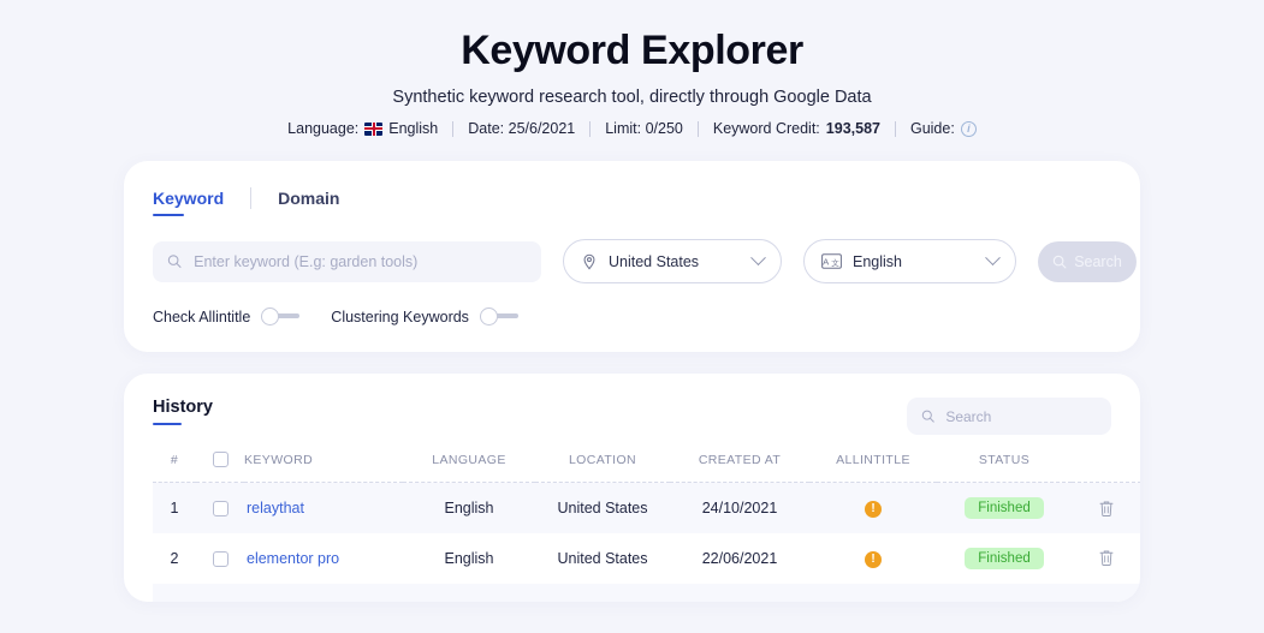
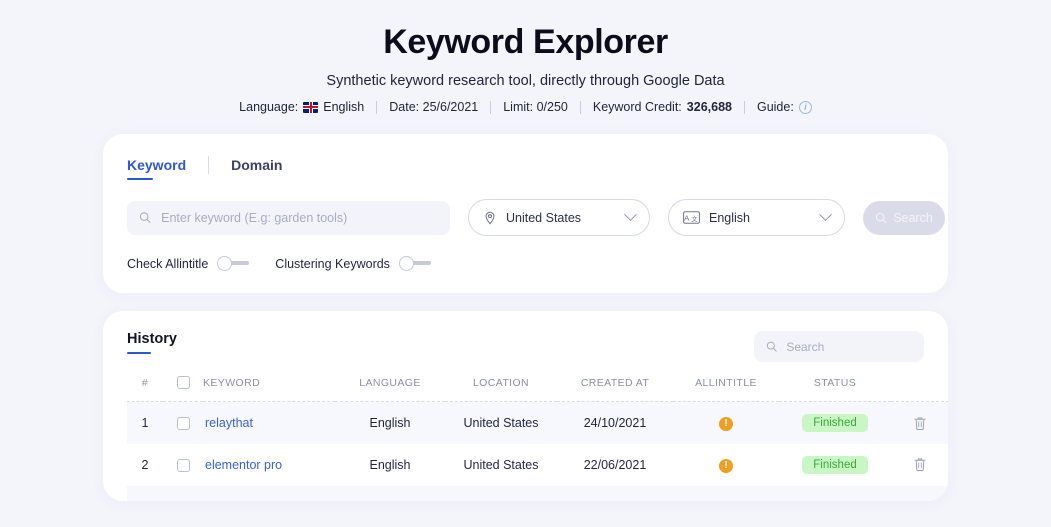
  Keyword Explorer
  Synthetic keyword research tool, directly through Google Data
  Language:
  English
  Date: 25/6/2021
  Limit: 0/250
  Keyword Credit:
- 193,587
+ 326,688
  Guide:
  i
  Keyword
  Domain
  Enter keyword (E.g: garden tools)
  United States
  A
  English
  Search
  Check Allintitle
  Clustering Keywords
  History
  Search
  #		KEYWORD	LANGUAGE	LOCATION	CREATED AT	ALLINTITLE	STATUS
  1		relaythat	English	United States	24/10/2021	!	Finished
  2		elementor pro	English	United States	22/06/2021	!	Finished
